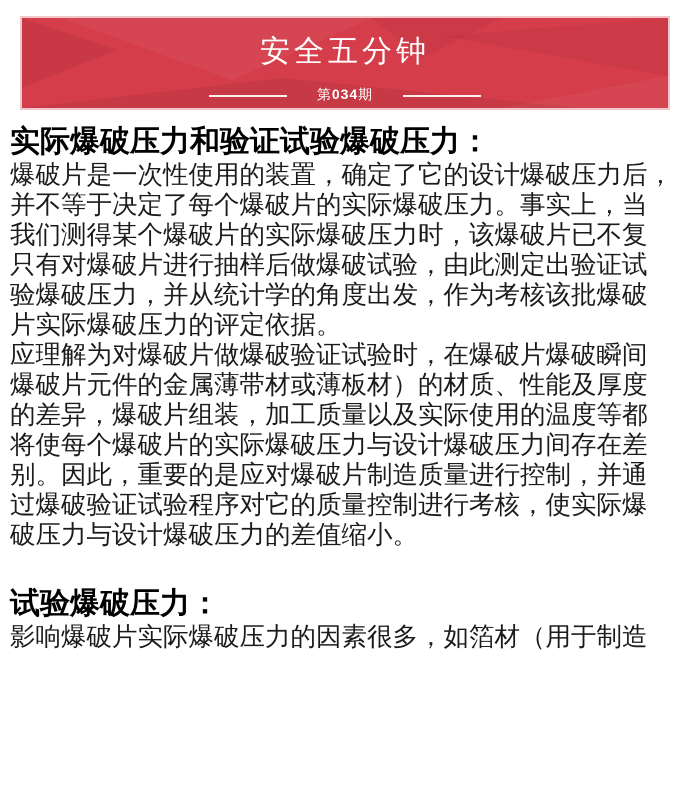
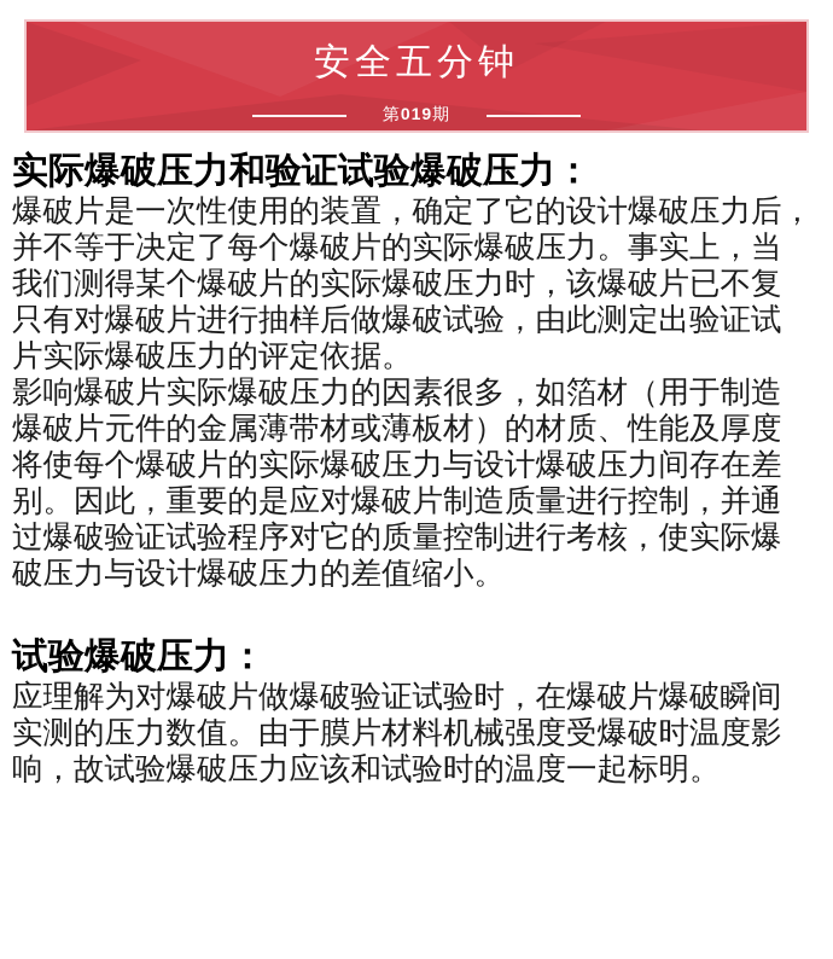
  安全五分钟
- 第034期
+ 第019期
  实际爆破压力和验证试验爆破压力：
  爆破片是一次性使用的装置，确定了它的设计爆破压力后，
  并不等于决定了每个爆破片的实际爆破压力。事实上，当
  我们测得某个爆破片的实际爆破压力时，该爆破片已不复
  只有对爆破片进行抽样后做爆破试验，由此测定出验证试
- 验爆破压力，并从统计学的角度出发，作为考核该批爆破
  片实际爆破压力的评定依据。
- 应理解为对爆破片做爆破验证试验时，在爆破片爆破瞬间
+ 影响爆破片实际爆破压力的因素很多，如箔材（用于制造
  爆破片元件的金属薄带材或薄板材）的材质、性能及厚度
- 的差异，爆破片组装，加工质量以及实际使用的温度等都
  将使每个爆破片的实际爆破压力与设计爆破压力间存在差
  别。因此，重要的是应对爆破片制造质量进行控制，并通
  过爆破验证试验程序对它的质量控制进行考核，使实际爆
  破压力与设计爆破压力的差值缩小。
  试验爆破压力：
- 影响爆破片实际爆破压力的因素很多，如箔材（用于制造
+ 应理解为对爆破片做爆破验证试验时，在爆破片爆破瞬间
+ 实测的压力数值。由于膜片材料机械强度受爆破时温度影
+ 响，故试验爆破压力应该和试验时的温度一起标明。
